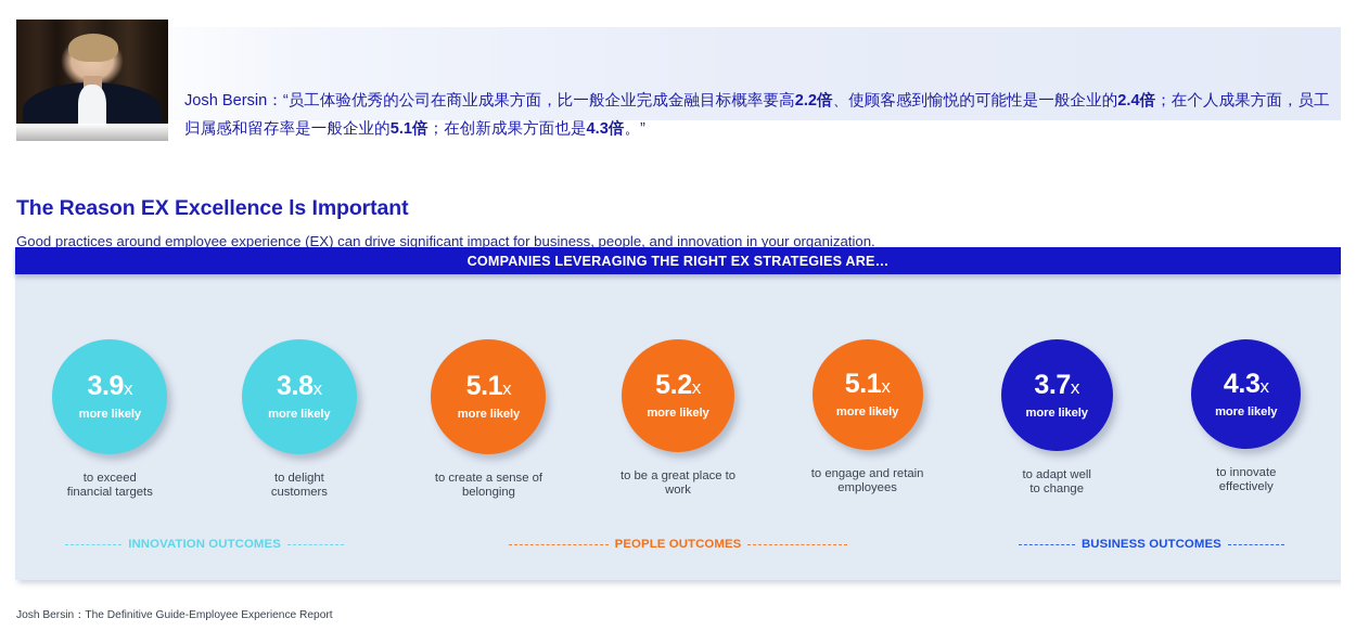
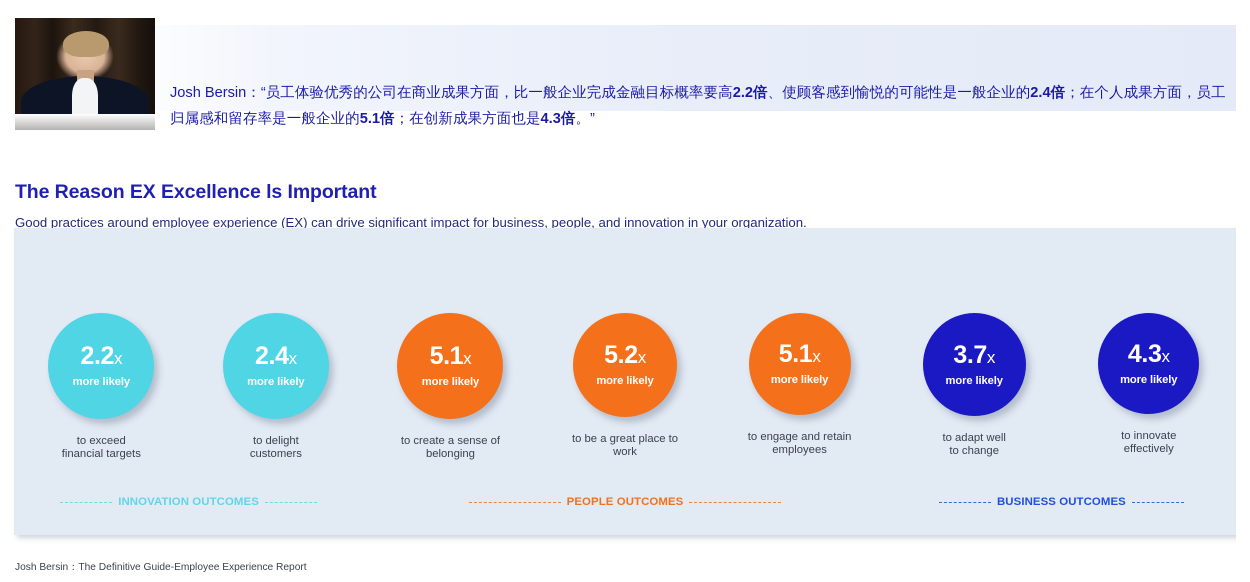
  Josh Bersin：“员工体验优秀的公司在商业成果方面，比一般企业完成金融目标概率要高2.2倍、使顾客感到愉悦的可能性是一般企业的2.4倍；在个人成果方面，员工归属感和留存率是一般企业的5.1倍；在创新成果方面也是4.3倍。”
  The Reason EX Excellence ls Important
  Good practices around employee experience (EX) can drive significant impact for business, people, and innovation in your organization.
- COMPANIES LEVERAGING THE RIGHT EX STRATEGIES ARE…
- 3.9x
+ 2.2x
  more likely
  to exceed
  financial targets
- 3.8x
+ 2.4x
  more likely
  to delight
  customers
  5.1x
  more likely
  to create a sense of
  belonging
  5.2x
  more likely
  to be a great place to
  work
  5.1x
  more likely
  to engage and retain
  employees
  3.7x
  more likely
  to adapt well
  to change
  4.3x
  more likely
  to innovate
  effectively
  INNOVATION OUTCOMES
  PEOPLE OUTCOMES
  BUSINESS OUTCOMES
  Josh Bersin：The Definitive Guide-Employee Experience Report
